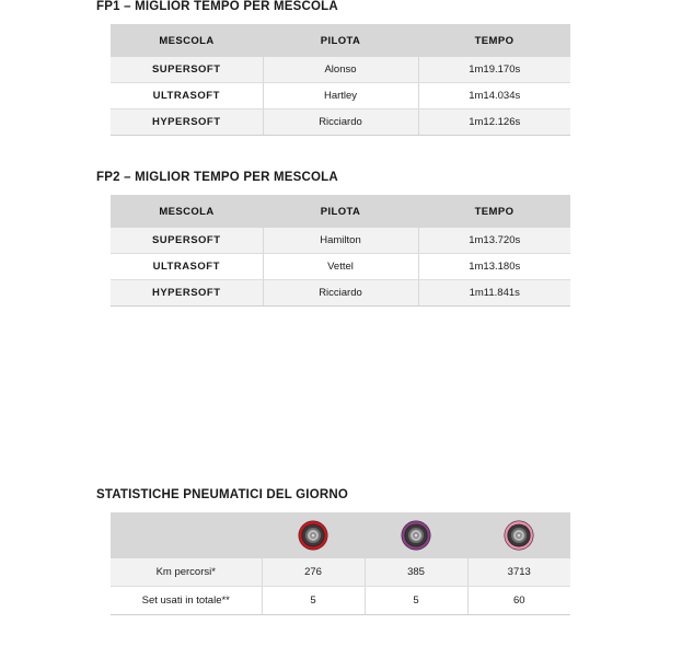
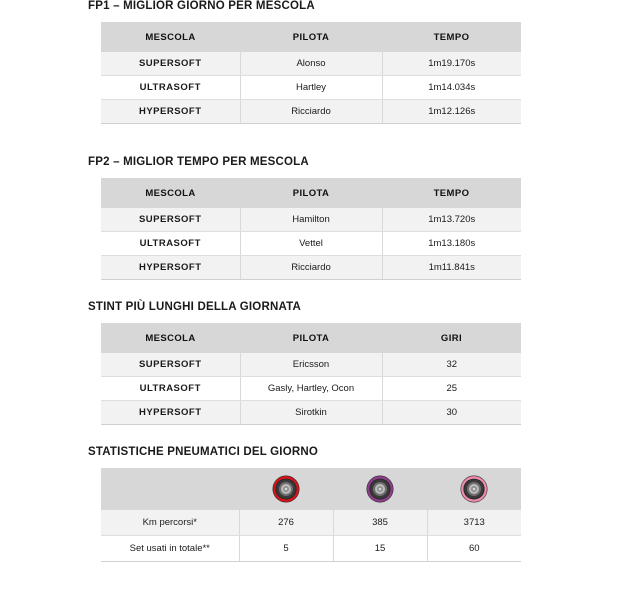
- FP1 – MIGLIOR TEMPO PER MESCOLA
+ FP1 – MIGLIOR GIORNO PER MESCOLA
  MESCOLA	PILOTA	TEMPO
  SUPERSOFT	Alonso	1m19.170s
  ULTRASOFT	Hartley	1m14.034s
  HYPERSOFT	Ricciardo	1m12.126s
  FP2 – MIGLIOR TEMPO PER MESCOLA
  MESCOLA	PILOTA	TEMPO
  SUPERSOFT	Hamilton	1m13.720s
  ULTRASOFT	Vettel	1m13.180s
  HYPERSOFT	Ricciardo	1m11.841s
+ STINT PIÙ LUNGHI DELLA GIORNATA
+ MESCOLA	PILOTA	GIRI
+ SUPERSOFT	Ericsson	32
+ ULTRASOFT	Gasly, Hartley, Ocon	25
+ HYPERSOFT	Sirotkin	30
  STATISTICHE PNEUMATICI DEL GIORNO
  Km percorsi*	276	385	3713
- Set usati in totale**	5	5	60
+ Set usati in totale**	5	15	60
